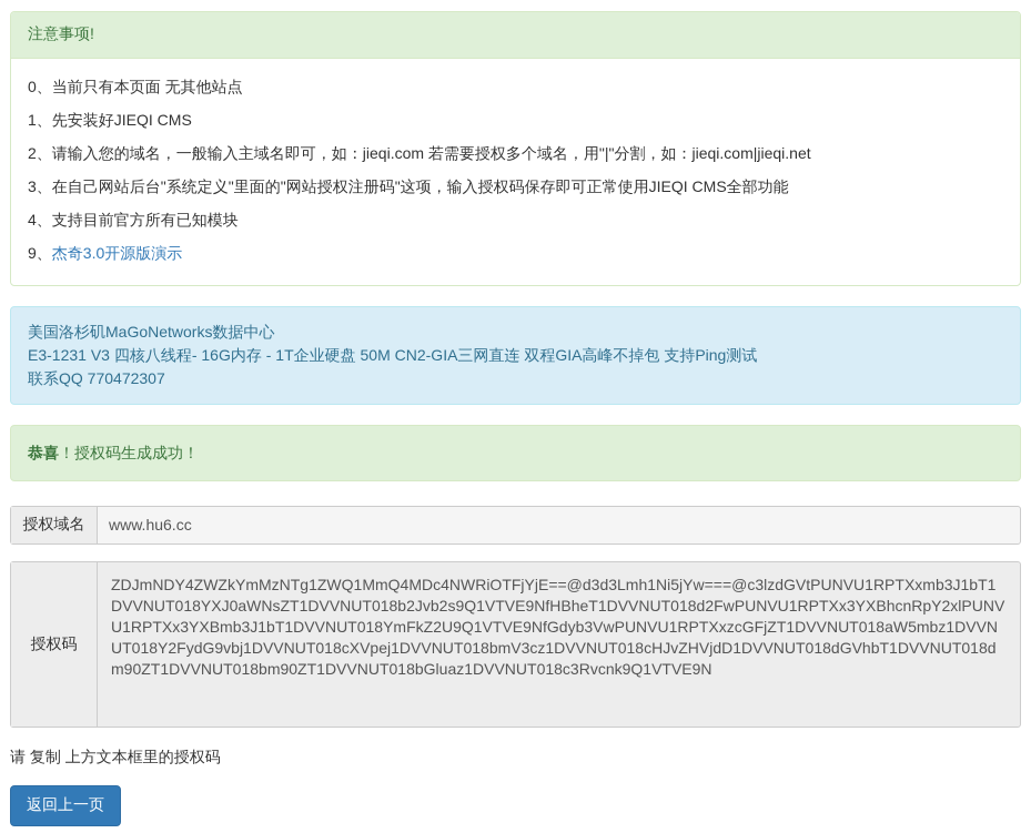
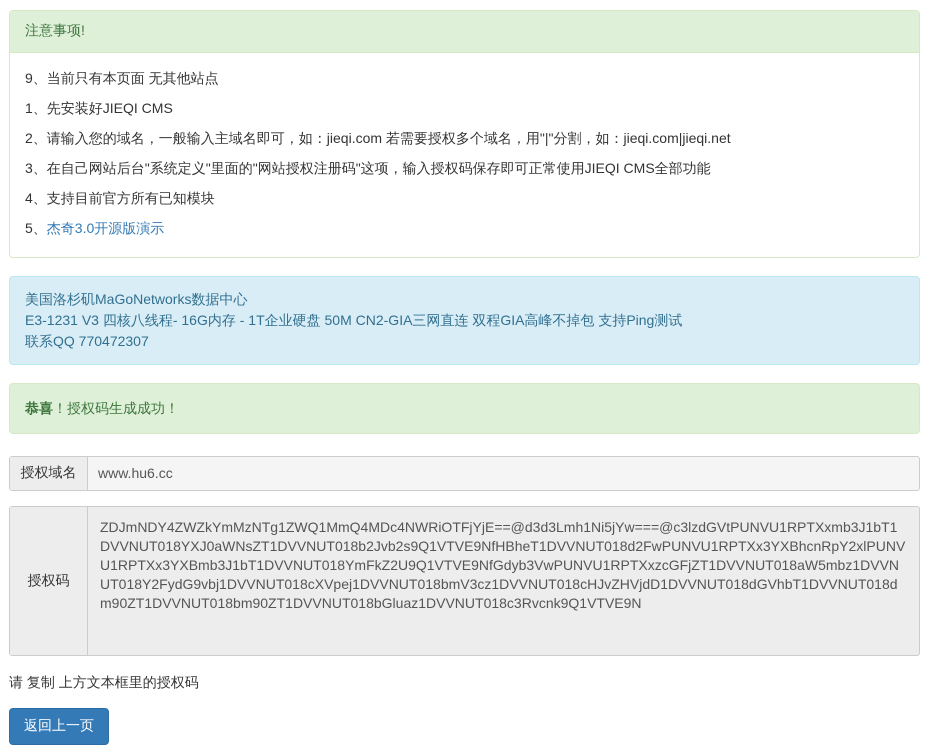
  注意事项!
- 0、当前只有本页面 无其他站点
+ 9、当前只有本页面 无其他站点
  1、先安装好JIEQI CMS
  2、请输入您的域名，一般输入主域名即可，如：jieqi.com 若需要授权多个域名，用"|"分割，如：jieqi.com|jieqi.net
  3、在自己网站后台"系统定义"里面的"网站授权注册码"这项，输入授权码保存即可正常使用JIEQI CMS全部功能
  4、支持目前官方所有已知模块
- 9、杰奇3.0开源版演示
+ 5、杰奇3.0开源版演示
  美国洛杉矶MaGoNetworks数据中心
  E3-1231 V3 四核八线程- 16G内存 - 1T企业硬盘 50M CN2-GIA三网直连 双程GIA高峰不掉包 支持Ping测试
  联系QQ 770472307
  恭喜！授权码生成成功！
  授权域名
  www.hu6.cc
  授权码
  ZDJmNDY4ZWZkYmMzNTg1ZWQ1MmQ4MDc4NWRiOTFjYjE==@d3d3Lmh1Ni5jYw===@c3lzdGVtPUNVU1RPTXxmb3J1bT1DVVNUT018YXJ0aWNsZT1DVVNUT018b2Jvb2s9Q1VTVE9NfHBheT1DVVNUT018d2FwPUNVU1RPTXx3YXBhcnRpY2xlPUNVU1RPTXx3YXBmb3J1bT1DVVNUT018YmFkZ2U9Q1VTVE9NfGdyb3VwPUNVU1RPTXxzcGFjZT1DVVNUT018aW5mbz1DVVNUT018Y2FydG9vbj1DVVNUT018cXVpej1DVVNUT018bmV3cz1DVVNUT018cHJvZHVjdD1DVVNUT018dGVhbT1DVVNUT018dm90ZT1DVVNUT018bm90ZT1DVVNUT018bGluaz1DVVNUT018c3Rvcnk9Q1VTVE9N
  请 复制 上方文本框里的授权码
  返回上一页
